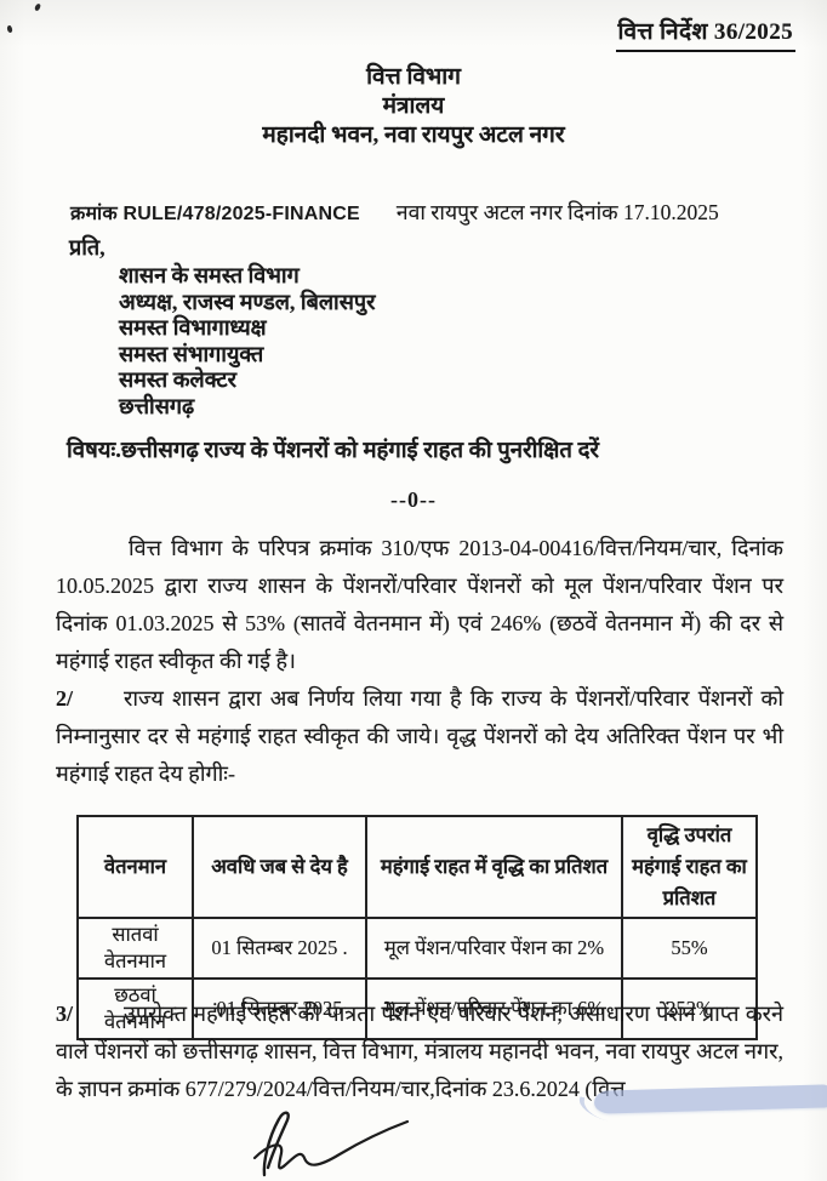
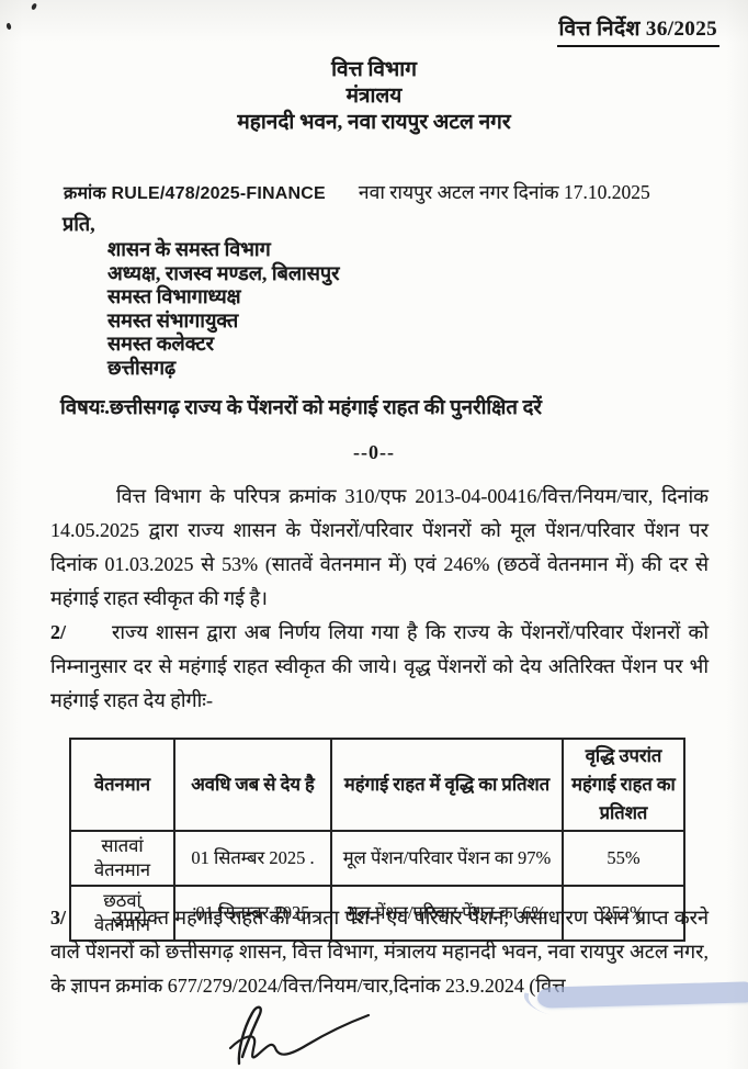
  वित्त निर्देश 36/2025
  वित्त विभाग
  मंत्रालय
  महानदी भवन, नवा रायपुर अटल नगर
  क्रमांक RULE/478/2025-FINANCE नवा रायपुर अटल नगर दिनांक 17.10.2025
  प्रति,
  शासन के समस्त विभाग
  अध्यक्ष, राजस्व मण्डल, बिलासपुर
  समस्त विभागाध्यक्ष
  समस्त संभागायुक्त
  समस्त कलेक्टर
  छत्तीसगढ़
  विषयः.छत्तीसगढ़ राज्य के पेंशनरों को महंगाई राहत की पुनरीक्षित दरें
  --0--
- वित्त विभाग के परिपत्र क्रमांक 310/एफ 2013-04-00416/वित्त/नियम/चार, दिनांक 10.05.2025 द्वारा राज्य शासन के पेंशनरों/परिवार पेंशनरों को मूल पेंशन/परिवार पेंशन पर दिनांक 01.03.2025 से 53% (सातवें वेतनमान में) एवं 246% (छठवें वेतनमान में) की दर से महंगाई राहत स्वीकृत की गई है।
+ वित्त विभाग के परिपत्र क्रमांक 310/एफ 2013-04-00416/वित्त/नियम/चार, दिनांक 14.05.2025 द्वारा राज्य शासन के पेंशनरों/परिवार पेंशनरों को मूल पेंशन/परिवार पेंशन पर दिनांक 01.03.2025 से 53% (सातवें वेतनमान में) एवं 246% (छठवें वेतनमान में) की दर से महंगाई राहत स्वीकृत की गई है।
  2/ राज्य शासन द्वारा अब निर्णय लिया गया है कि राज्य के पेंशनरों/परिवार पेंशनरों को निम्नानुसार दर से महंगाई राहत स्वीकृत की जाये। वृद्ध पेंशनरों को देय अतिरिक्त पेंशन पर भी महंगाई राहत देय होगीः-
  वेतनमान	अवधि जब से देय है	महंगाई राहत में वृद्धि का प्रतिशत	वृद्धि उपरांत महंगाई राहत का प्रतिशत
- सातवां वेतनमान	01 सितम्बर 2025 .	मूल पेंशन/परिवार पेंशन का 2%	55%
+ सातवां वेतनमान	01 सितम्बर 2025 .	मूल पेंशन/परिवार पेंशन का 97%	55%
  छठवां वेतनमान	01 सितम्बर 2025	मूल पेंशन/परिवार पेंशन का 6%	252%
- 3/ उपरोक्त महंगाई राहत की पात्रता पेंशन एवं परिवार पेंशन, असाधारण पेंशन प्राप्त करने वाले पेंशनरों को छत्तीसगढ़ शासन, वित्त विभाग, मंत्रालय महानदी भवन, नवा रायपुर अटल नगर, के ज्ञापन क्रमांक 677/279/2024/वित्त/नियम/चार,दिनांक 23.6.2024 (वित्त
+ 3/ उपरोक्त महंगाई राहत की पात्रता पेंशन एवं परिवार पेंशन, असाधारण पेंशन प्राप्त करने वाले पेंशनरों को छत्तीसगढ़ शासन, वित्त विभाग, मंत्रालय महानदी भवन, नवा रायपुर अटल नगर, के ज्ञापन क्रमांक 677/279/2024/वित्त/नियम/चार,दिनांक 23.9.2024 (वित्त
